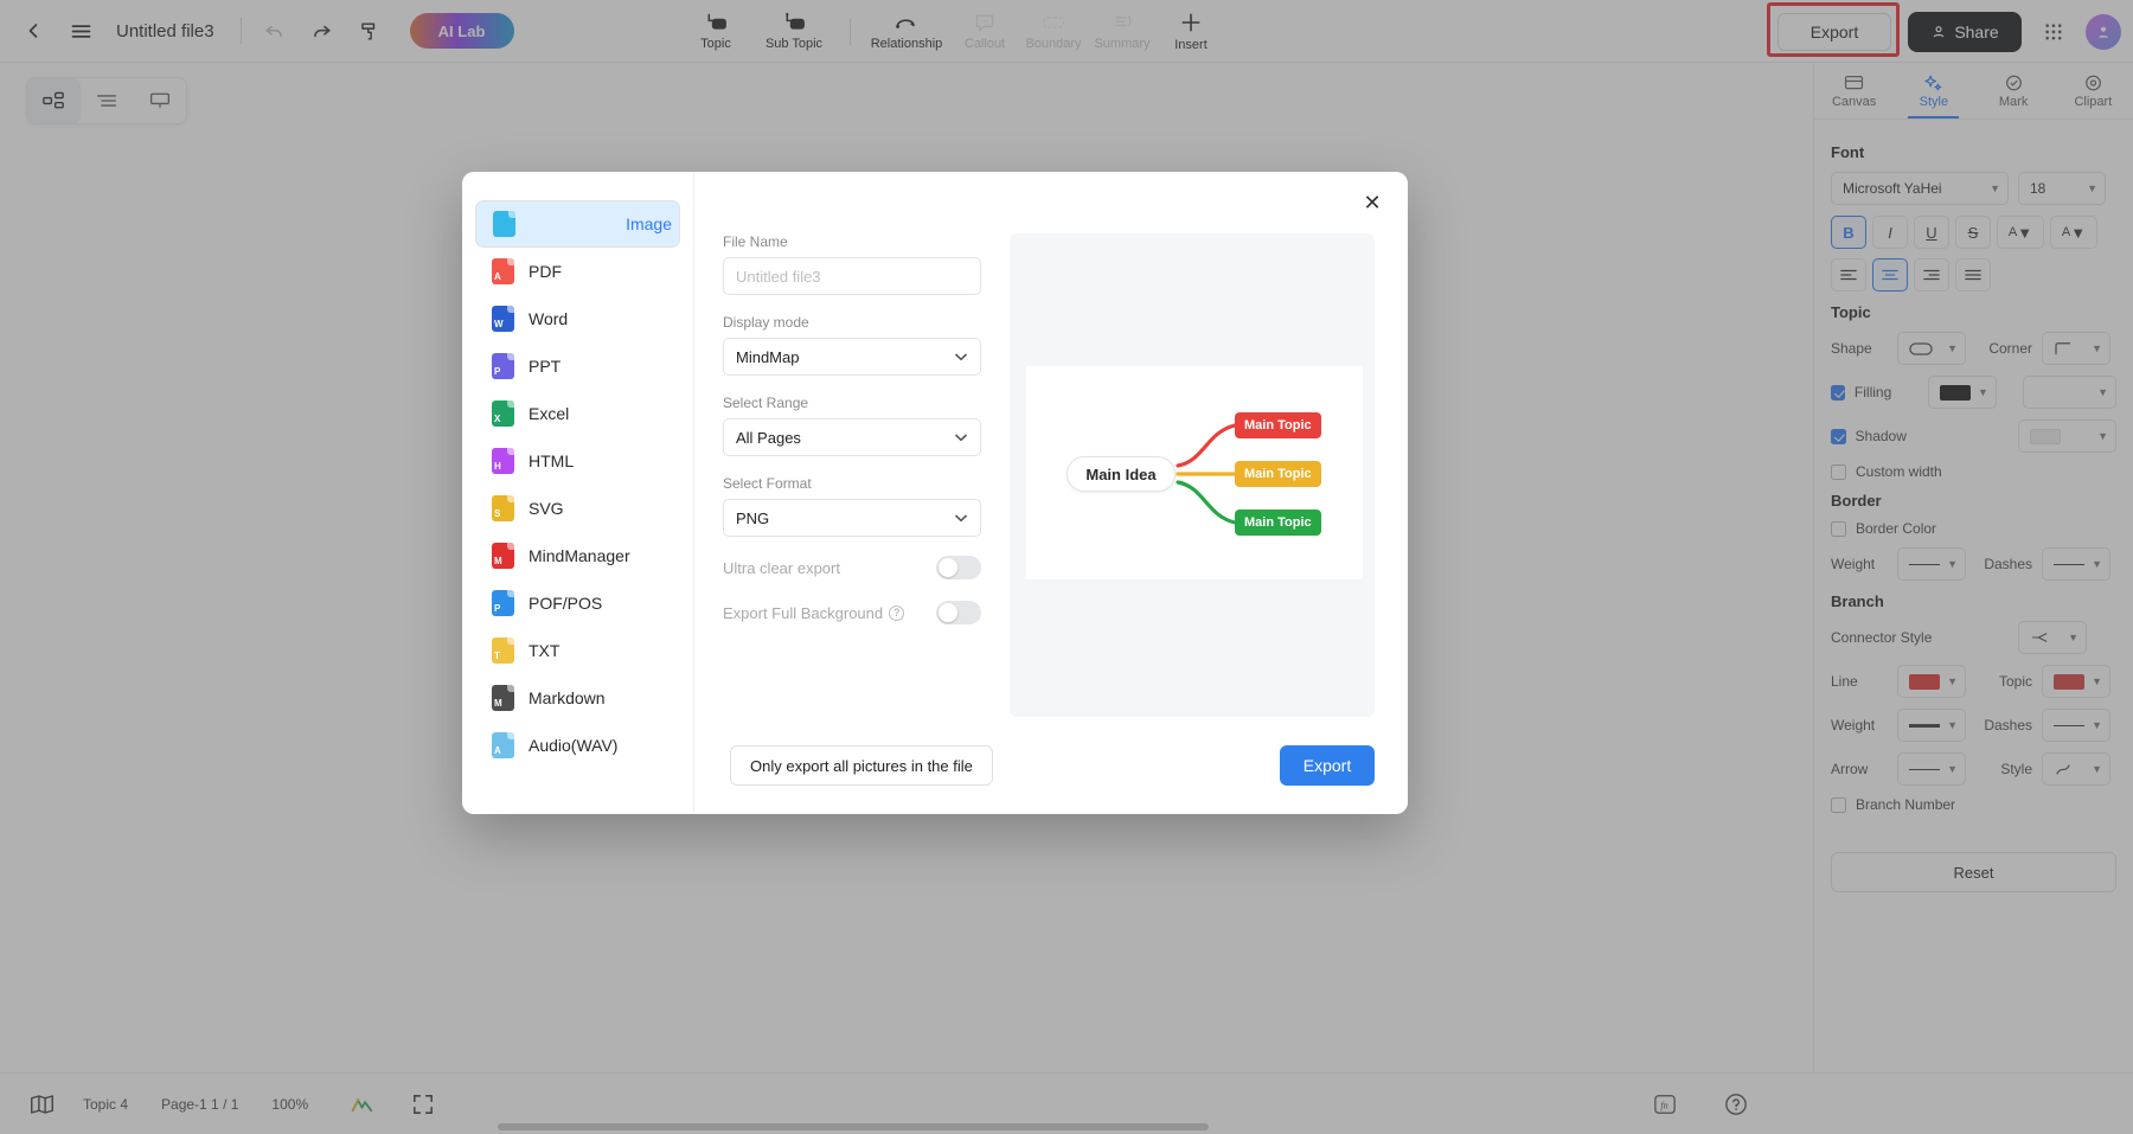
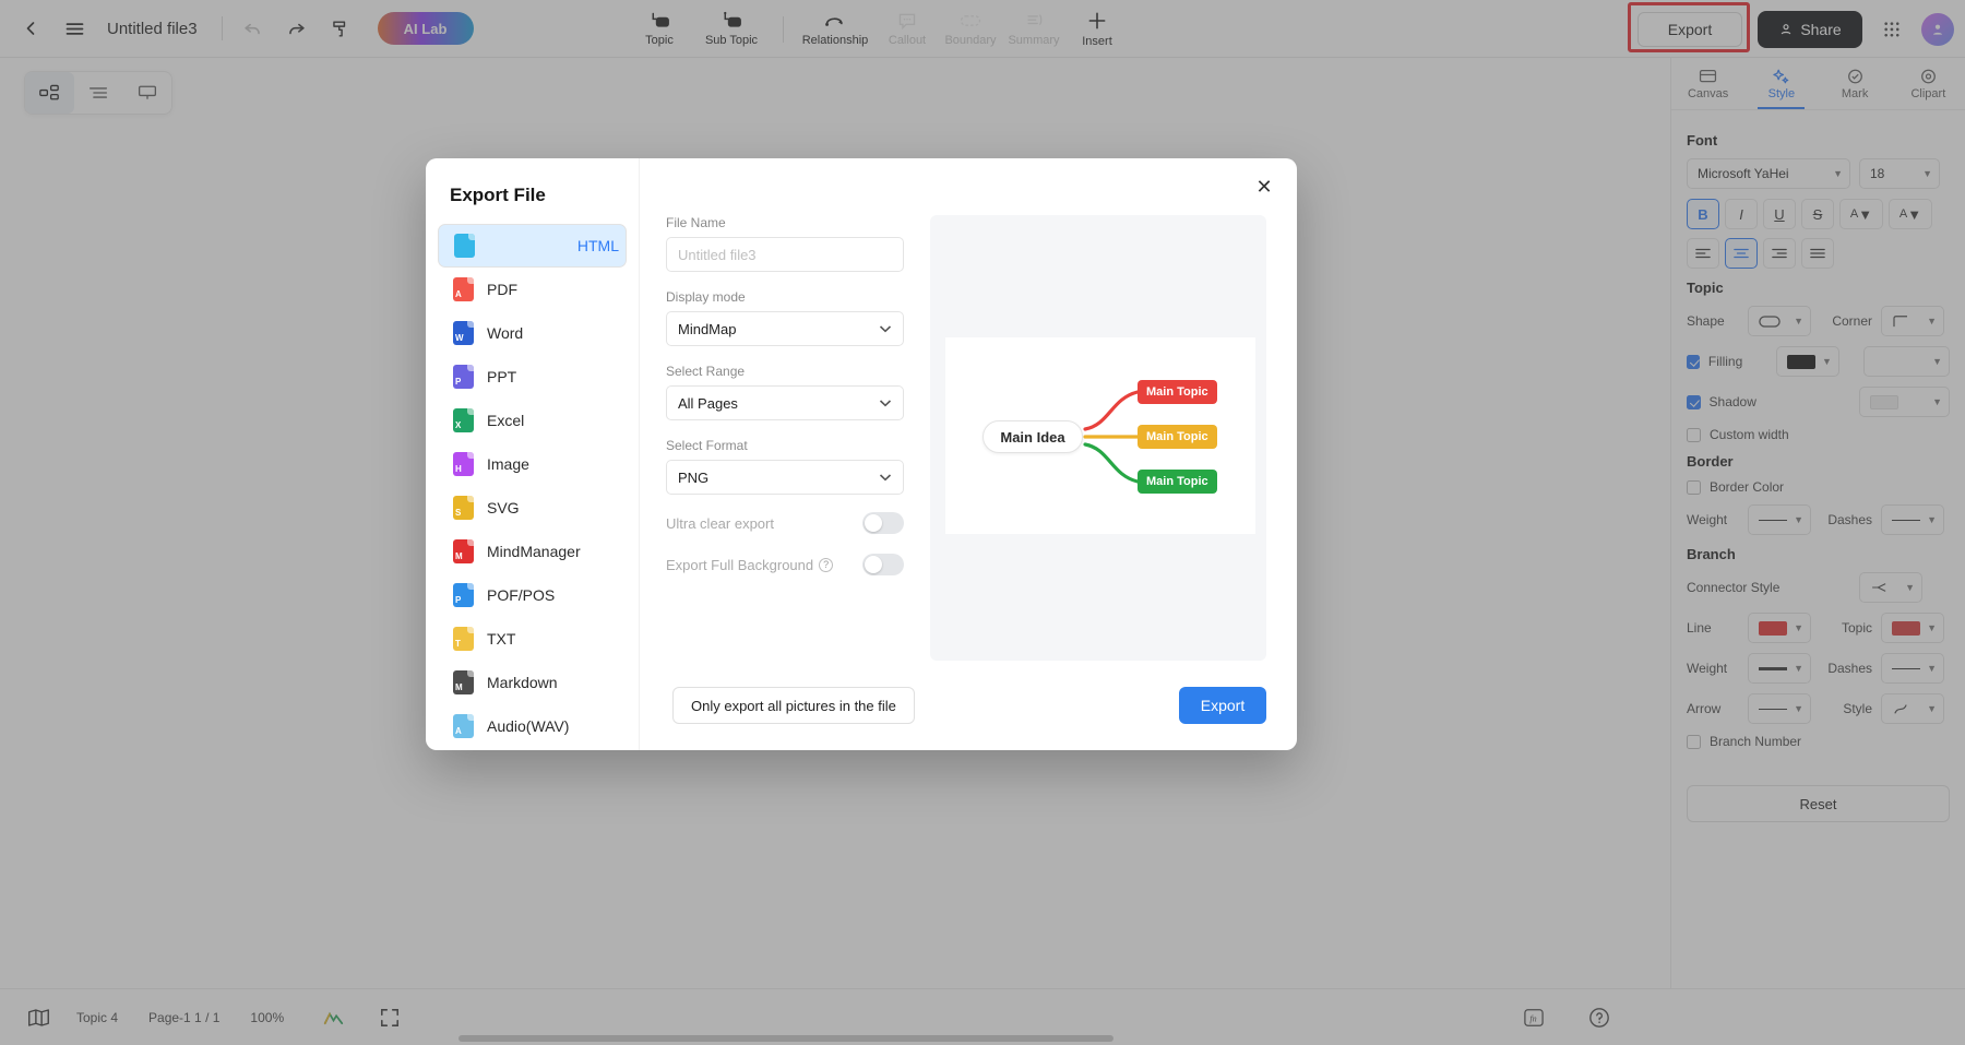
  Untitled file3
  AI Lab
  Topic
  Sub Topic
  Relationship
  Callout
  Boundary
  Summary
  Insert
  Export
  Share
  Canvas
  Style
  Mark
  Clipart
  Font
  Microsoft YaHei
  ▼
  18
  ▼
  B
  I
  U
  S
  A
  ▼
  A
  ▼
  Topic
  Shape
  ▼
  Corner
  ▼
  Filling
  ▼
  ▼
  Shadow
  ▼
  Custom width
  Border
  Border Color
  Weight
  ▼
  Dashes
  ▼
  Branch
  Connector Style
  ▼
  Line
  ▼
  Topic
  ▼
  Weight
  ▼
  Dashes
  ▼
  Arrow
  ▼
  Style
  ▼
  Branch Number
  Reset
  Topic 4
  Page-1 1 / 1
  100%
  fn
  ✕
+ Export File
- Image
+ HTML
  A
  PDF
  W
  Word
  P
  PPT
  X
  Excel
  H
- HTML
+ Image
  S
  SVG
  M
  MindManager
  P
  POF/POS
  T
  TXT
  M
  Markdown
  A
  Audio(WAV)
  File Name
  Untitled file3
  Display mode
  MindMap
  Select Range
  All Pages
  Select Format
  PNG
  Ultra clear export
  Export Full Background
  ?
  Main Idea
  Main Topic
  Main Topic
  Main Topic
  Only export all pictures in the file
  Export
